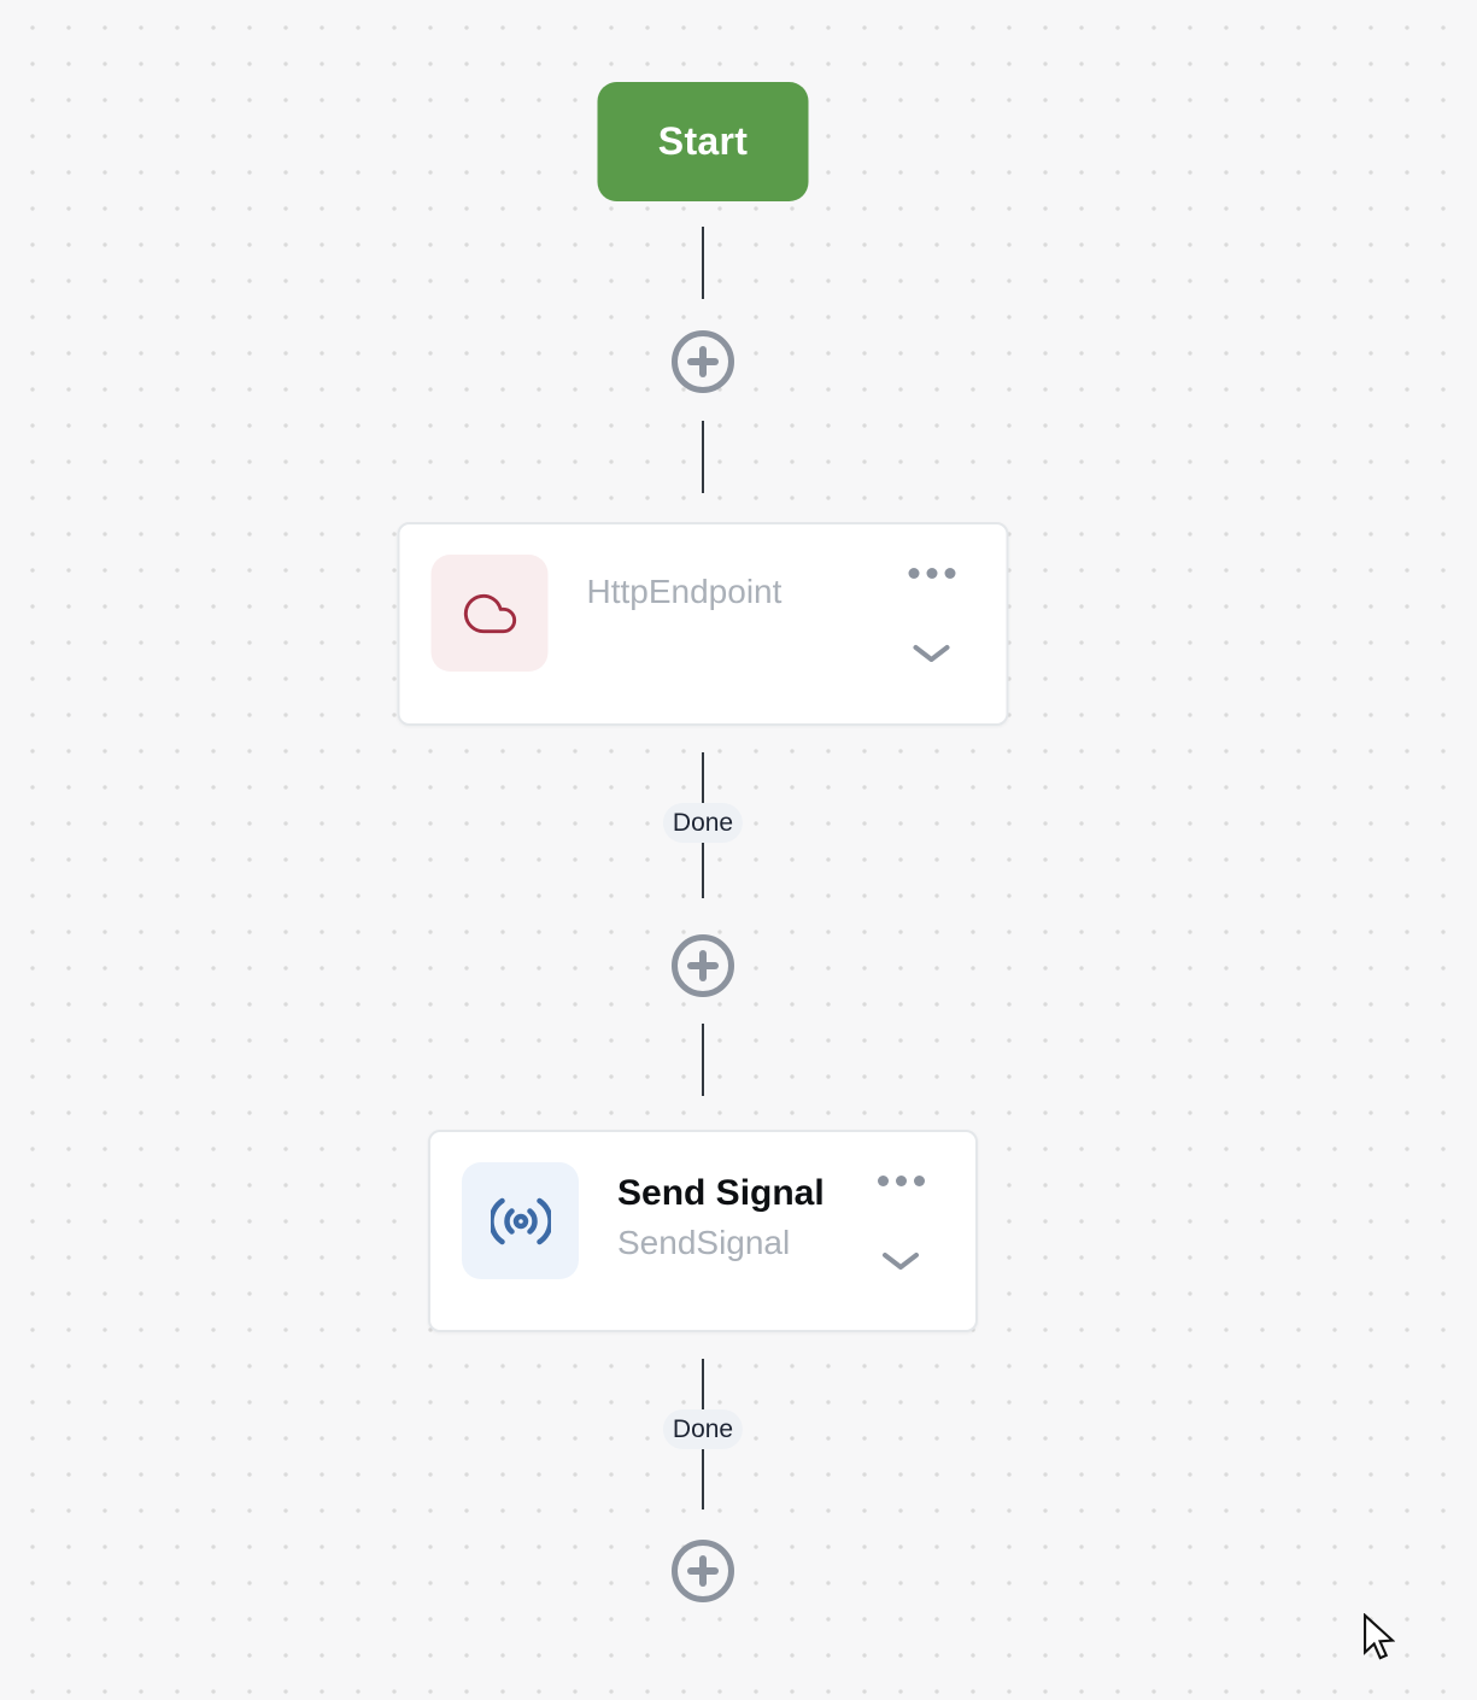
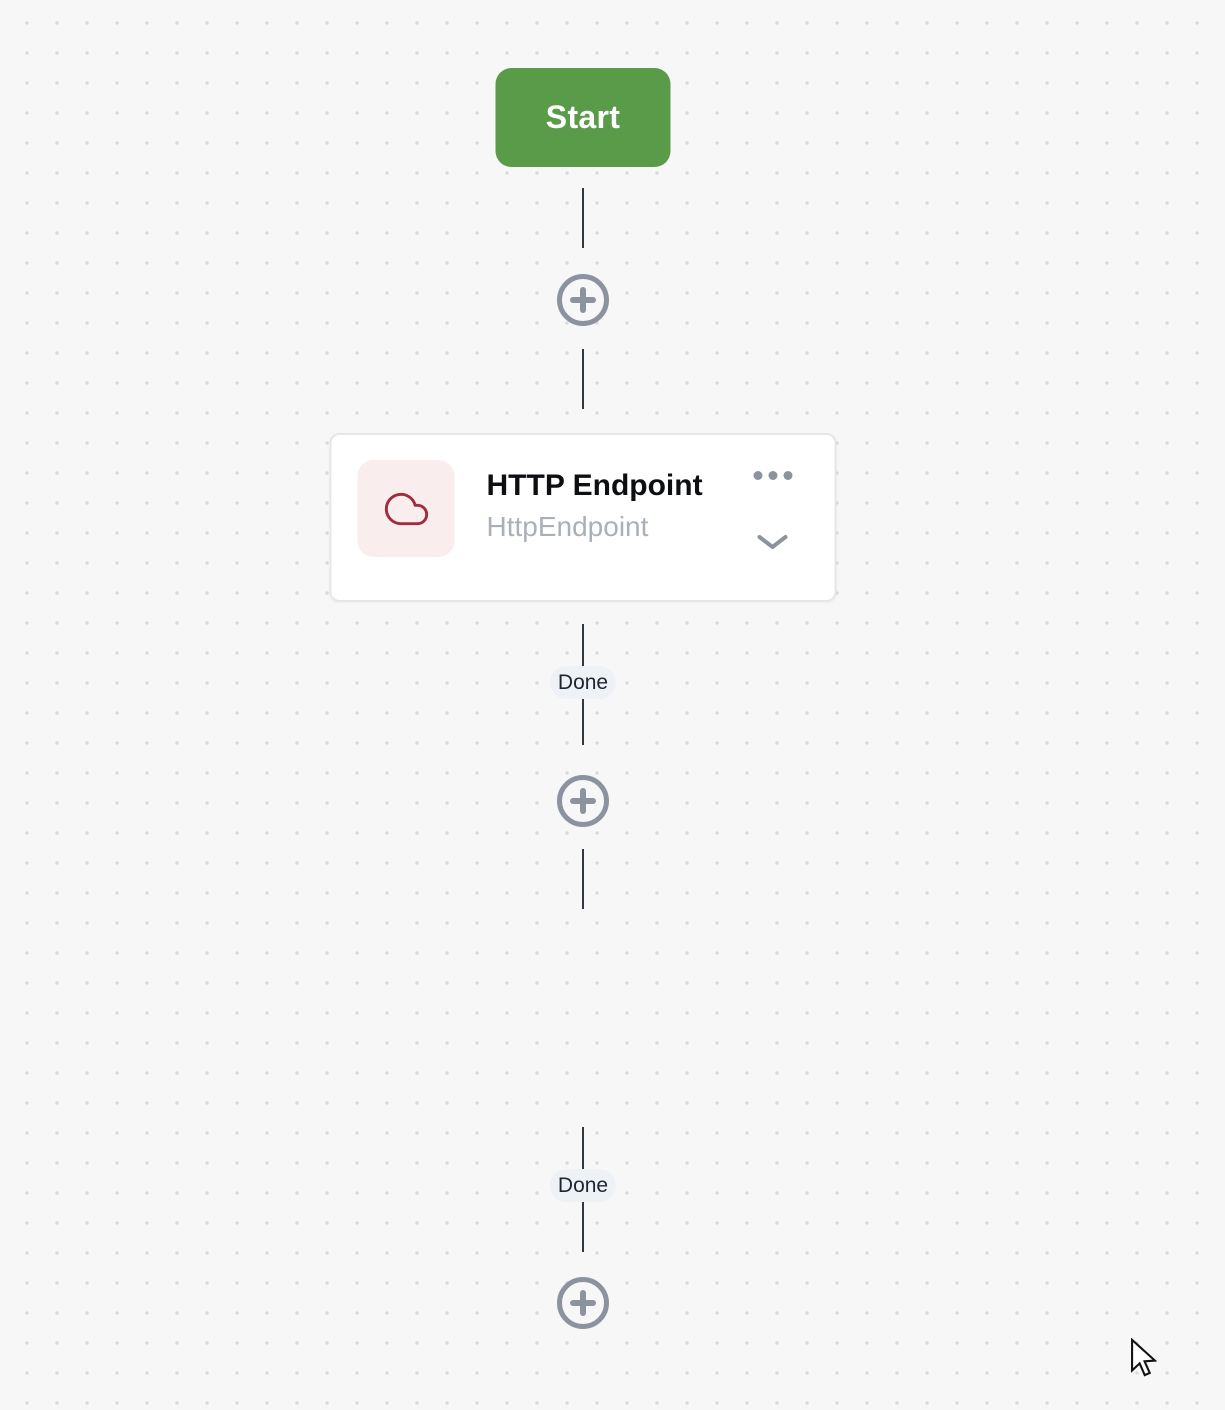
  Start
+ HTTP Endpoint
  HttpEndpoint
  Done
- Send Signal
- SendSignal
  Done
